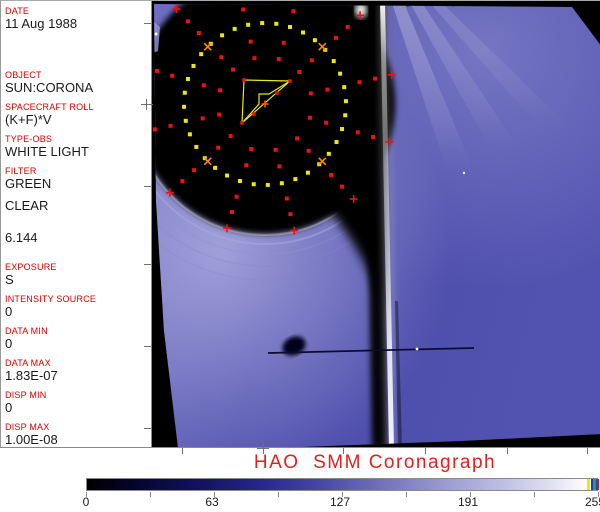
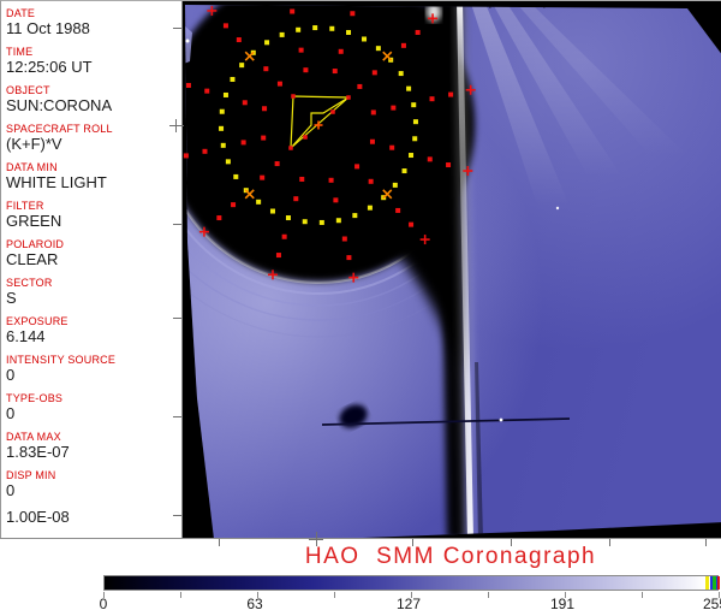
  DATE
- 11 Aug 1988
+ 11 Oct 1988
+ TIME
+ 12:25:06 UT
  OBJECT
  SUN:CORONA
  SPACECRAFT ROLL
  (K+F)*V
- TYPE-OBS
+ DATA MIN
  WHITE LIGHT
  FILTER
  GREEN
+ POLAROID
  CLEAR
+ SECTOR
- 6.144
+ S
  EXPOSURE
- S
+ 6.144
  INTENSITY SOURCE
  0
- DATA MIN
+ TYPE-OBS
  0
  DATA MAX
  1.83E-07
  DISP MIN
  0
- DISP MAX
  1.00E-08
  HAO SMM Coronagraph
  0
  63
  127
  191
